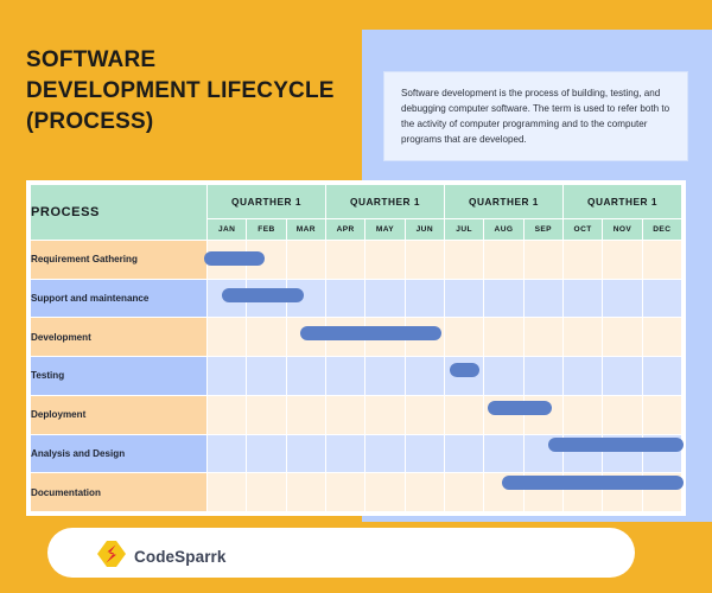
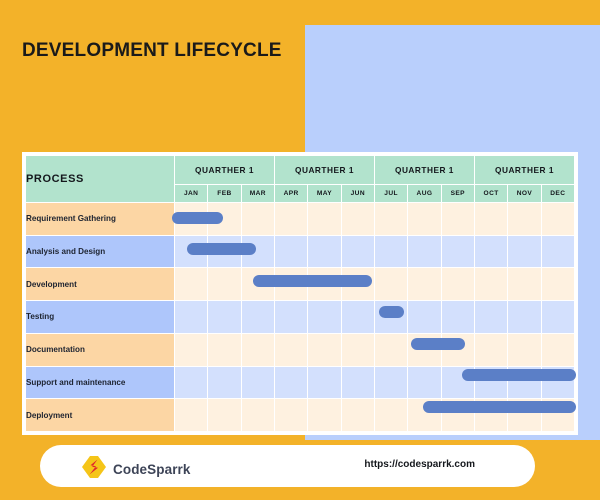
- SOFTWARE
  DEVELOPMENT LIFECYCLE
- (PROCESS)
- Software development is the process of building, testing, and debugging computer software. The term is used to refer both to the activity of computer programming and to the computer programs that are developed.
  PROCESS	QUARTHER 1	QUARTHER 1	QUARTHER 1	QUARTHER 1
  Requirement Gathering
- Support and maintenance
+ Analysis and Design
  Development
  Testing
- Deployment
+ Documentation
- Analysis and Design
+ Support and maintenance
- Documentation
+ Deployment
  CodeSparrk
+ https://codesparrk.com
